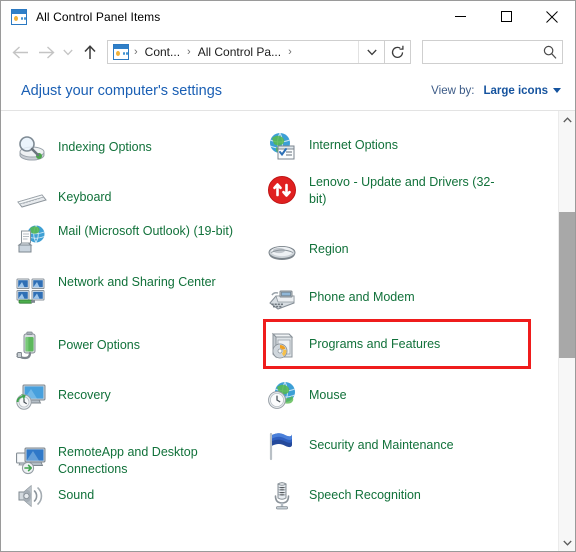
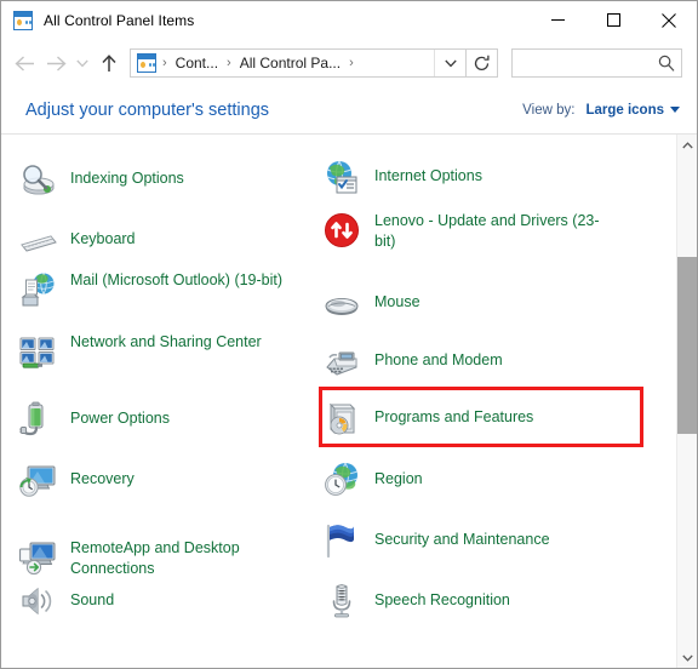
  All Control Panel Items
  ›
  Cont...
  ›
  All Control Pa...
  ›
  Adjust your computer's settings
  View by:
  Large icons
  Indexing Options
  Internet Options
  Keyboard
- Lenovo - Update and Drivers (32-bit)
+ Lenovo - Update and Drivers (23-bit)
  Mail (Microsoft Outlook) (19-bit)
- Region
+ Mouse
  Network and Sharing Center
  Phone and Modem
  Power Options
  Programs and Features
  Recovery
- Mouse
+ Region
  RemoteApp and Desktop Connections
  Security and Maintenance
  Sound
  Speech Recognition
